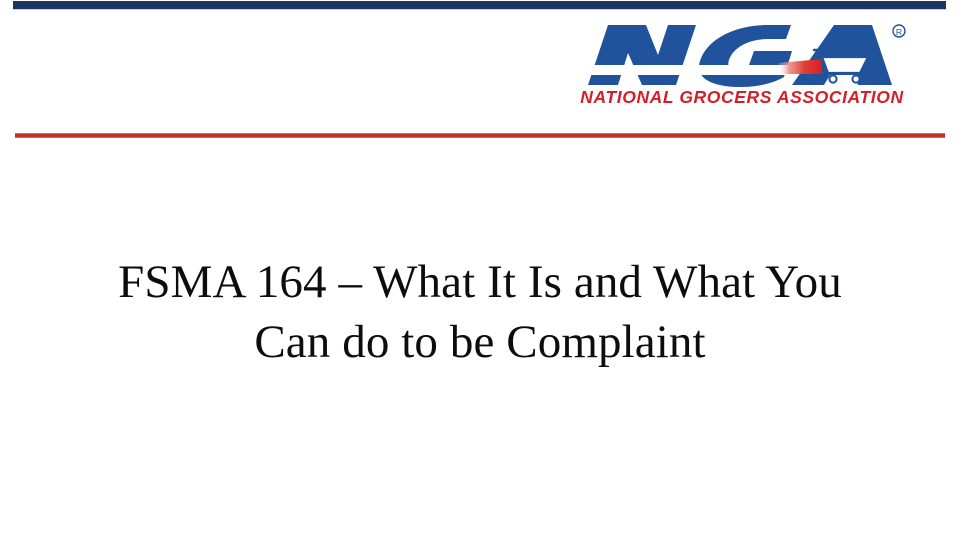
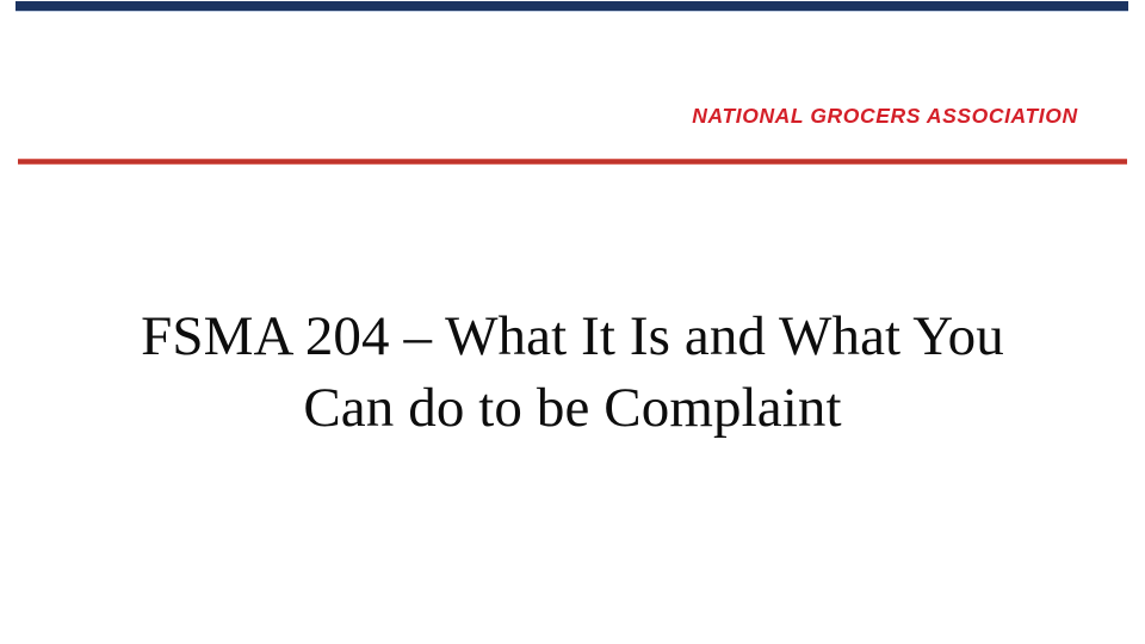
- R
  NATIONAL GROCERS ASSOCIATION
- FSMA 164 – What It Is and What You
+ FSMA 204 – What It Is and What You
  Can do to be Complaint
